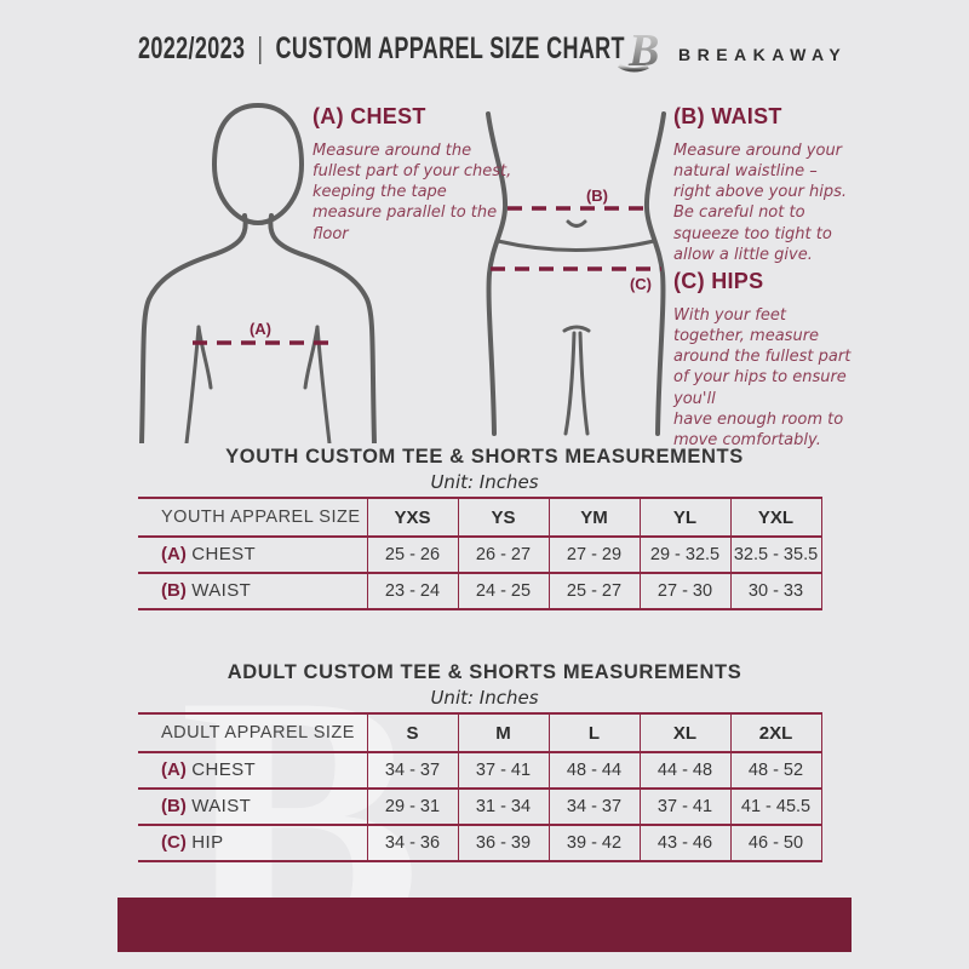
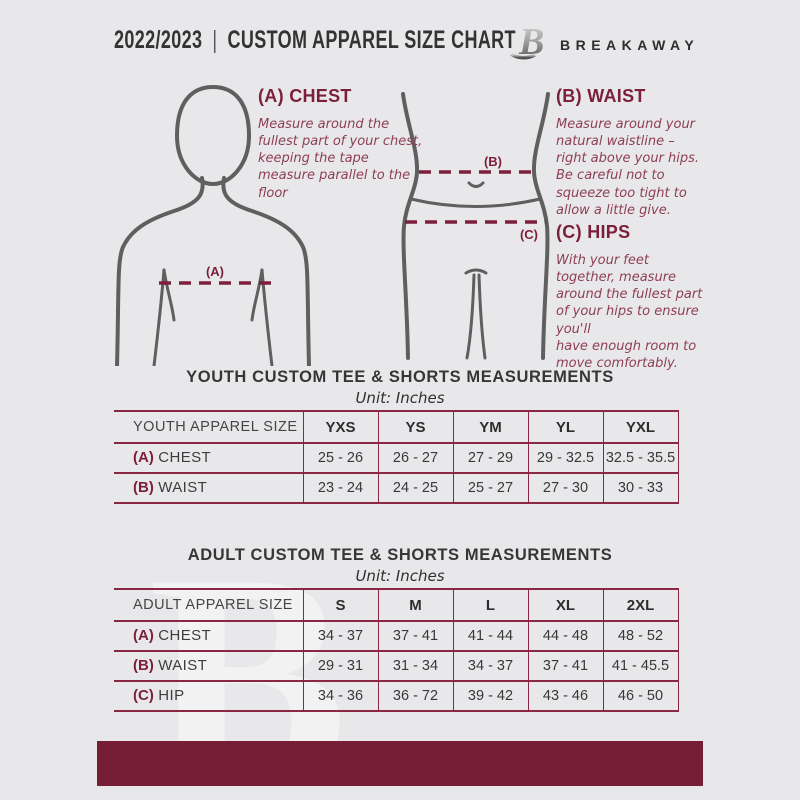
  B
  2022/2023 | CUSTOM APPAREL SIZE CHART
  B
  BREAKAWAY
  (A)
  (B)
  (C)
  (A) CHEST
  Measure around the fullest part of your chest, keeping the tape measure parallel to the floor
  (B) WAIST
  Measure around your natural waistline – right above your hips. Be careful not to squeeze too tight to allow a little give.
  (C) HIPS
  With your feet together, measure around the fullest part of your hips to ensure you'll
  have enough room to move comfortably.
  YOUTH CUSTOM TEE & SHORTS MEASUREMENTS
  Unit: Inches
  YOUTH APPAREL SIZE	YXS	YS	YM	YL	YXL
  (A) CHEST	25 - 26	26 - 27	27 - 29	29 - 32.5	32.5 - 35.5
  (B) WAIST	23 - 24	24 - 25	25 - 27	27 - 30	30 - 33
  ADULT CUSTOM TEE & SHORTS MEASUREMENTS
  Unit: Inches
  ADULT APPAREL SIZE	S	M	L	XL	2XL
- (A) CHEST	34 - 37	37 - 41	48 - 44	44 - 48	48 - 52
+ (A) CHEST	34 - 37	37 - 41	41 - 44	44 - 48	48 - 52
  (B) WAIST	29 - 31	31 - 34	34 - 37	37 - 41	41 - 45.5
- (C) HIP	34 - 36	36 - 39	39 - 42	43 - 46	46 - 50
+ (C) HIP	34 - 36	36 - 72	39 - 42	43 - 46	46 - 50
